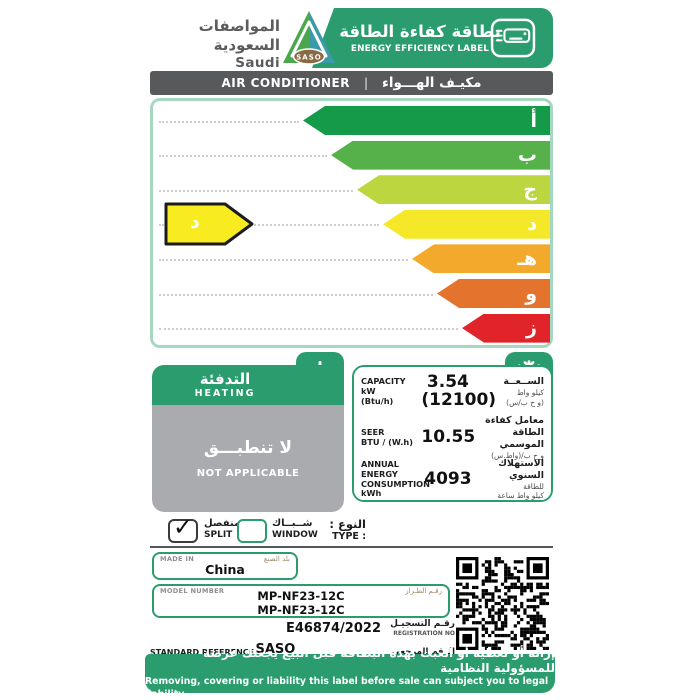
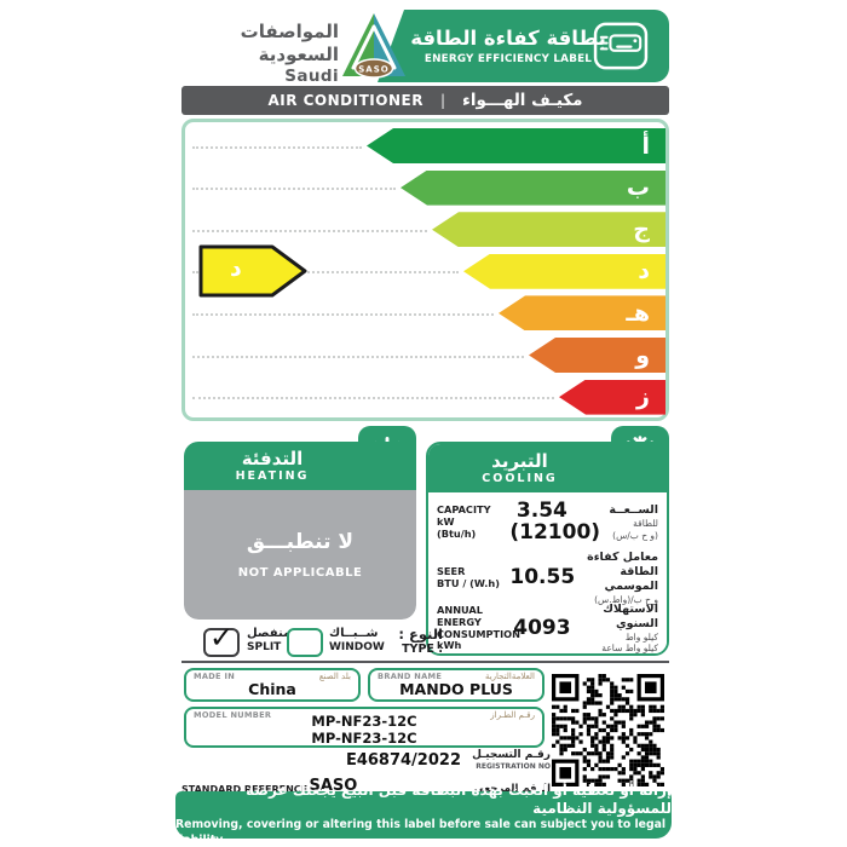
  المواصفات السعودية
  SASO
  طاقة كفاءة الطاقة
  ENERGY EFFICIENCY LABEL
  AIR CONDITIONER
  |
  مكيـف الهـــواء
  أ
  ب
  ج
  د
  هـ
  و
  ز
  د
  التدفئة
  HEATING
  لا تنطبـــق
  NOT APPLICABLE
+ التبريد
+ COOLING
  CAPACITY
  kW
  (Btu/h)
  3.54
  (1210
  الســعــة
- كيلو واط
+ للطاقة
  (و ح ب/س)
  SEER
  BTU / (W.h)
  10.55
  معامل كفاءة الطاقة الموسمي
  و ح ب/(واط.س)
  ANNUAL ENERGY
  CONSUMPTIO
  kWh
  4093
  الاستهلاك السنوي
- للطاقة
+ كيلو واط
  كيلو واط ساعة
  ✓
  نفصل
  SPLIT
  شــبــاك
  WINDOW
  النوع :
  TYPE :
  MADE IN
  بلد الصنع
  China
+ BRAND NAME
+ العلامةالتجارية
+ MANDO PLUS
  MODEL NUMBER
  رقـم الطـراز
  MP-NF23-12C
  MP-NF23-12C
  E46874/2022
  رقـم التسجيـل
  STANDARD REFERENCE
  إزالة أو تغطية أو العبث بهذه البطاقة قبل البيع يجعلك عرضة للمسؤولية النظامية
- Removing, covering or liability this label before sale can subject you to legal liability
+ Removing, covering or altering this label before sale can subject you to legal liability
